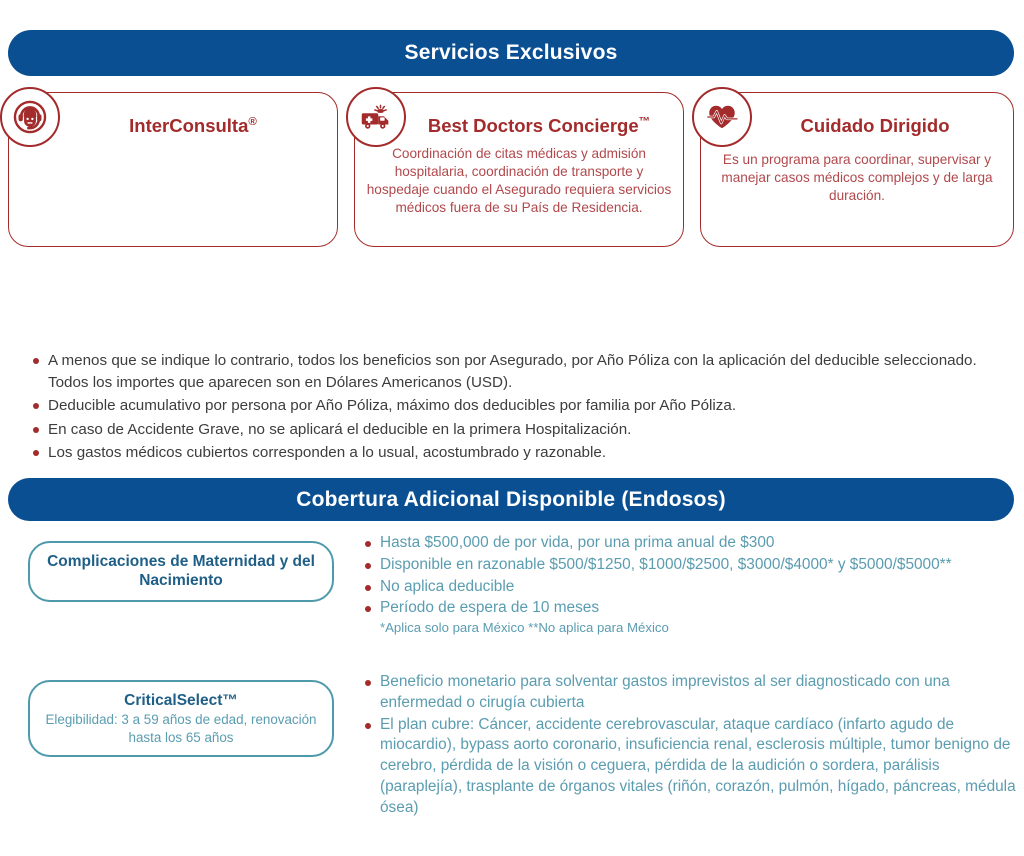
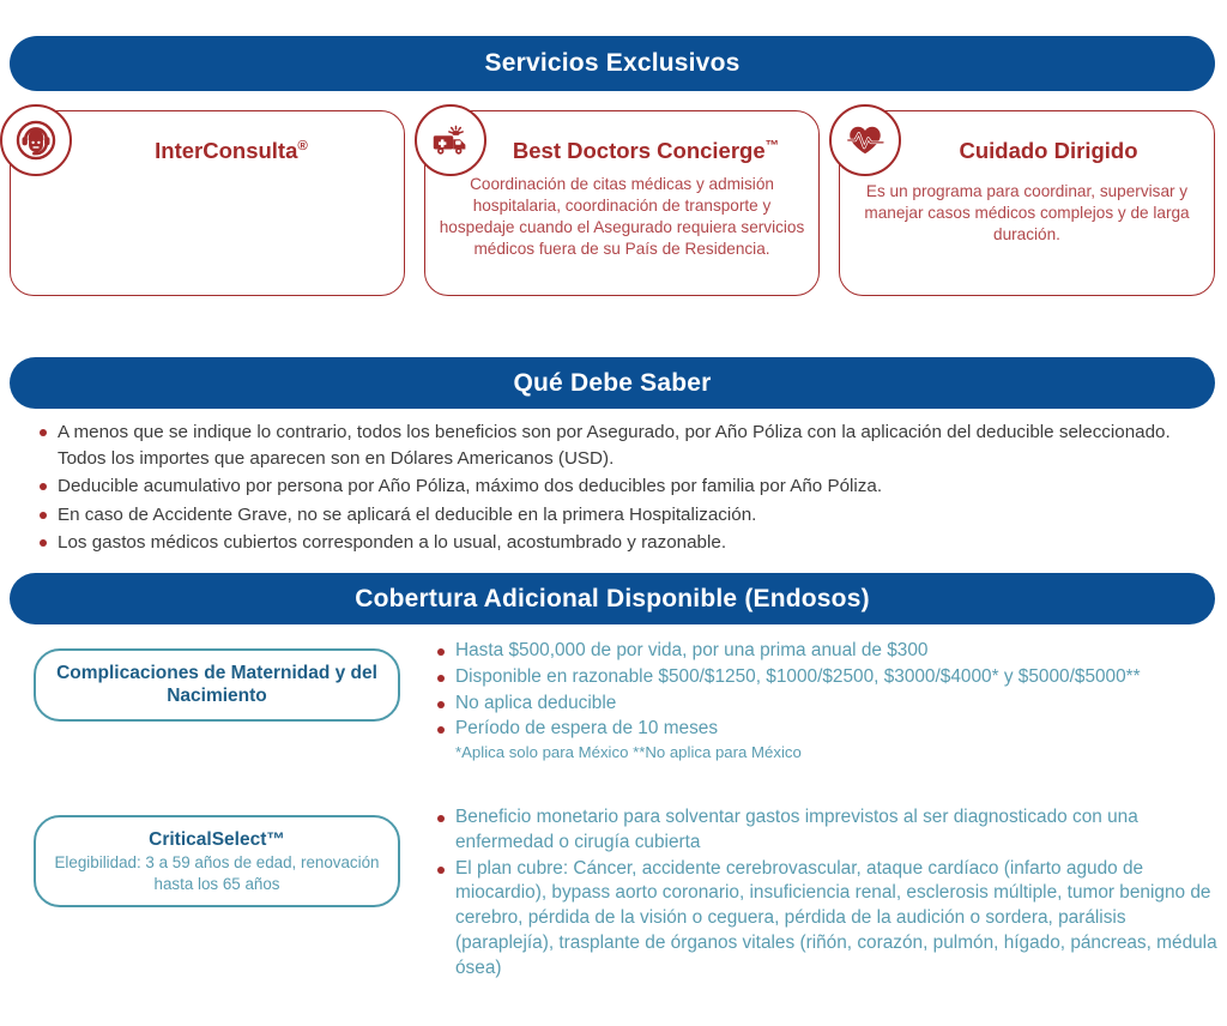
  Servicios Exclusivos
  InterConsulta®
  Best Doctors Concierge™
  Coordinación de citas médicas y admisión hospitalaria, coordinación de transporte y hospedaje cuando el Asegurado requiera servicios médicos fuera de su País de Residencia.
  Cuidado Dirigido
  Es un programa para coordinar, supervisar y manejar casos médicos complejos y de larga duración.
+ Qué Debe Saber
  A menos que se indique lo contrario, todos los beneficios son por Asegurado, por Año Póliza con la aplicación del deducible seleccionado. Todos los importes que aparecen son en Dólares Americanos (USD).
  Deducible acumulativo por persona por Año Póliza, máximo dos deducibles por familia por Año Póliza.
  En caso de Accidente Grave, no se aplicará el deducible en la primera Hospitalización.
  Los gastos médicos cubiertos corresponden a lo usual, acostumbrado y razonable.
  Cobertura Adicional Disponible (Endosos)
  Complicaciones de Maternidad y del Nacimiento
  Hasta $500,000 de por vida, por una prima anual de $300
  Disponible en razonable $500/$1250, $1000/$2500, $3000/$4000* y $5000/$5000**
  No aplica deducible
  Período de espera de 10 meses
  *Aplica solo para México **No aplica para México
  CriticalSelect™
  Elegibilidad: 3 a 59 años de edad, renovación hasta los 65 años
  Beneficio monetario para solventar gastos imprevistos al ser diagnosticado con una enfermedad o cirugía cubierta
  El plan cubre: Cáncer, accidente cerebrovascular, ataque cardíaco (infarto agudo de miocardio), bypass aorto coronario, insuficiencia renal, esclerosis múltiple, tumor benigno de cerebro, pérdida de la visión o ceguera, pérdida de la audición o sordera, parálisis (paraplejía), trasplante de órganos vitales (riñón, corazón, pulmón, hígado, páncreas, médula ósea)
